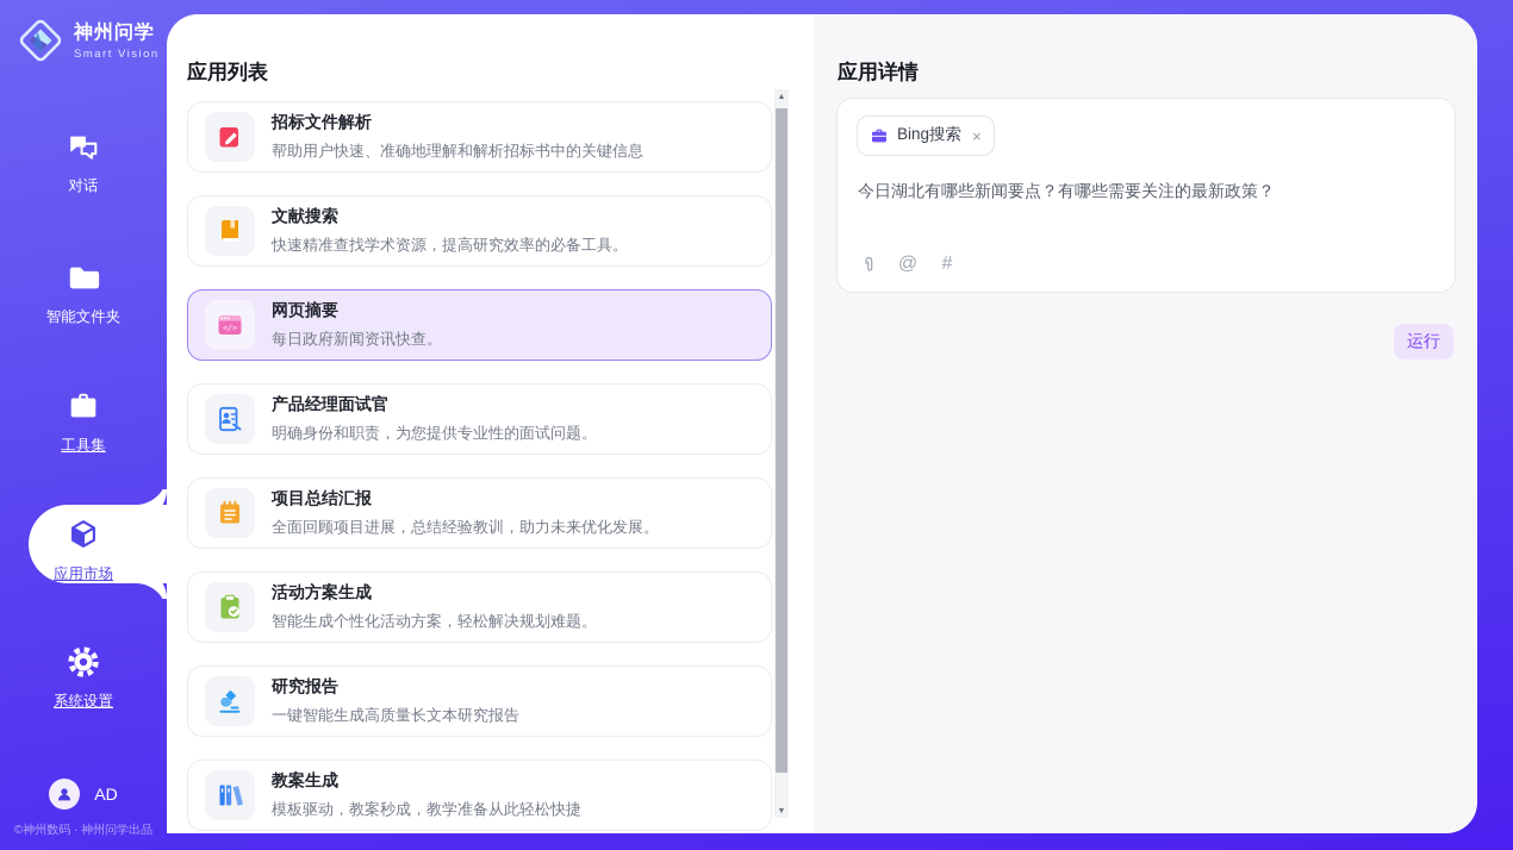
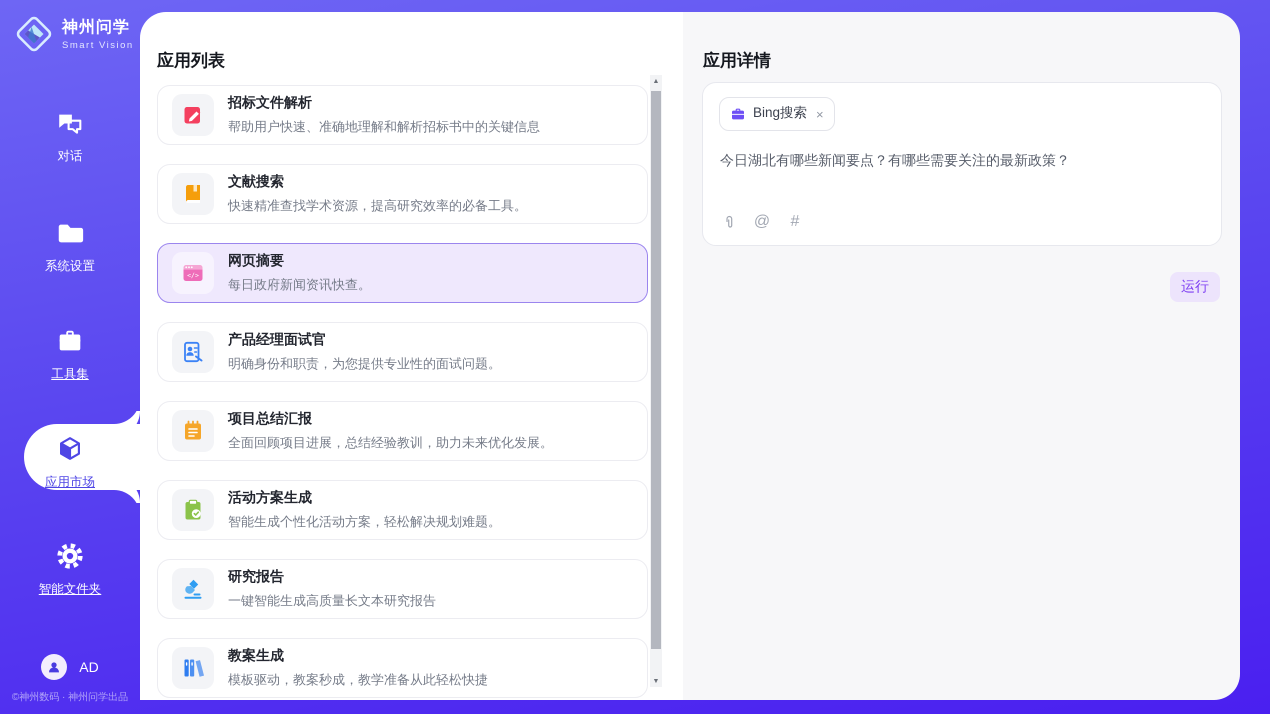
  神州问学
  Smart Vision
  对话
- 智能文件夹
+ 系统设置
  工具集
  应用市场
- 系统设置
+ 智能文件夹
  AD
  ©神州数码 · 神州问学出品
  应用列表
  招标文件解析
  帮助用户快速、准确地理解和解析招标书中的关键信息
  文献搜索
  快速精准查找学术资源，提高研究效率的必备工具。
  </>
  网页摘要
  每日政府新闻资讯快查。
  产品经理面试官
  明确身份和职责，为您提供专业性的面试问题。
  项目总结汇报
  全面回顾项目进展，总结经验教训，助力未来优化发展。
  活动方案生成
  智能生成个性化活动方案，轻松解决规划难题。
  研究报告
  一键智能生成高质量长文本研究报告
  教案生成
  模板驱动，教案秒成，教学准备从此轻松快捷
  应用详情
  Bing搜索
  ×
  今日湖北有哪些新闻要点？有哪些需要关注的最新政策？
  @
  #
  运行
